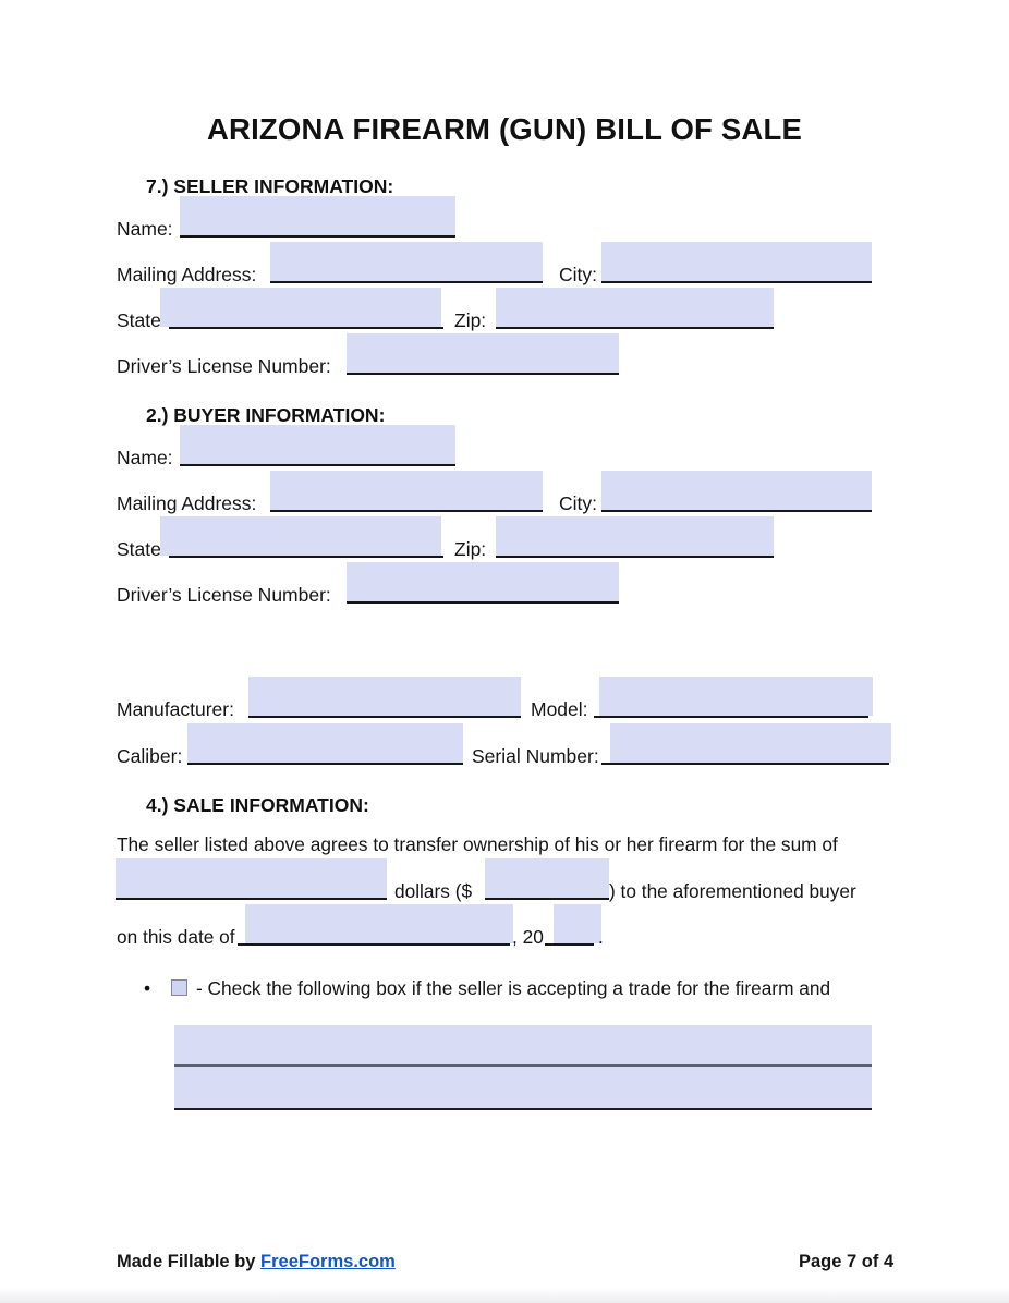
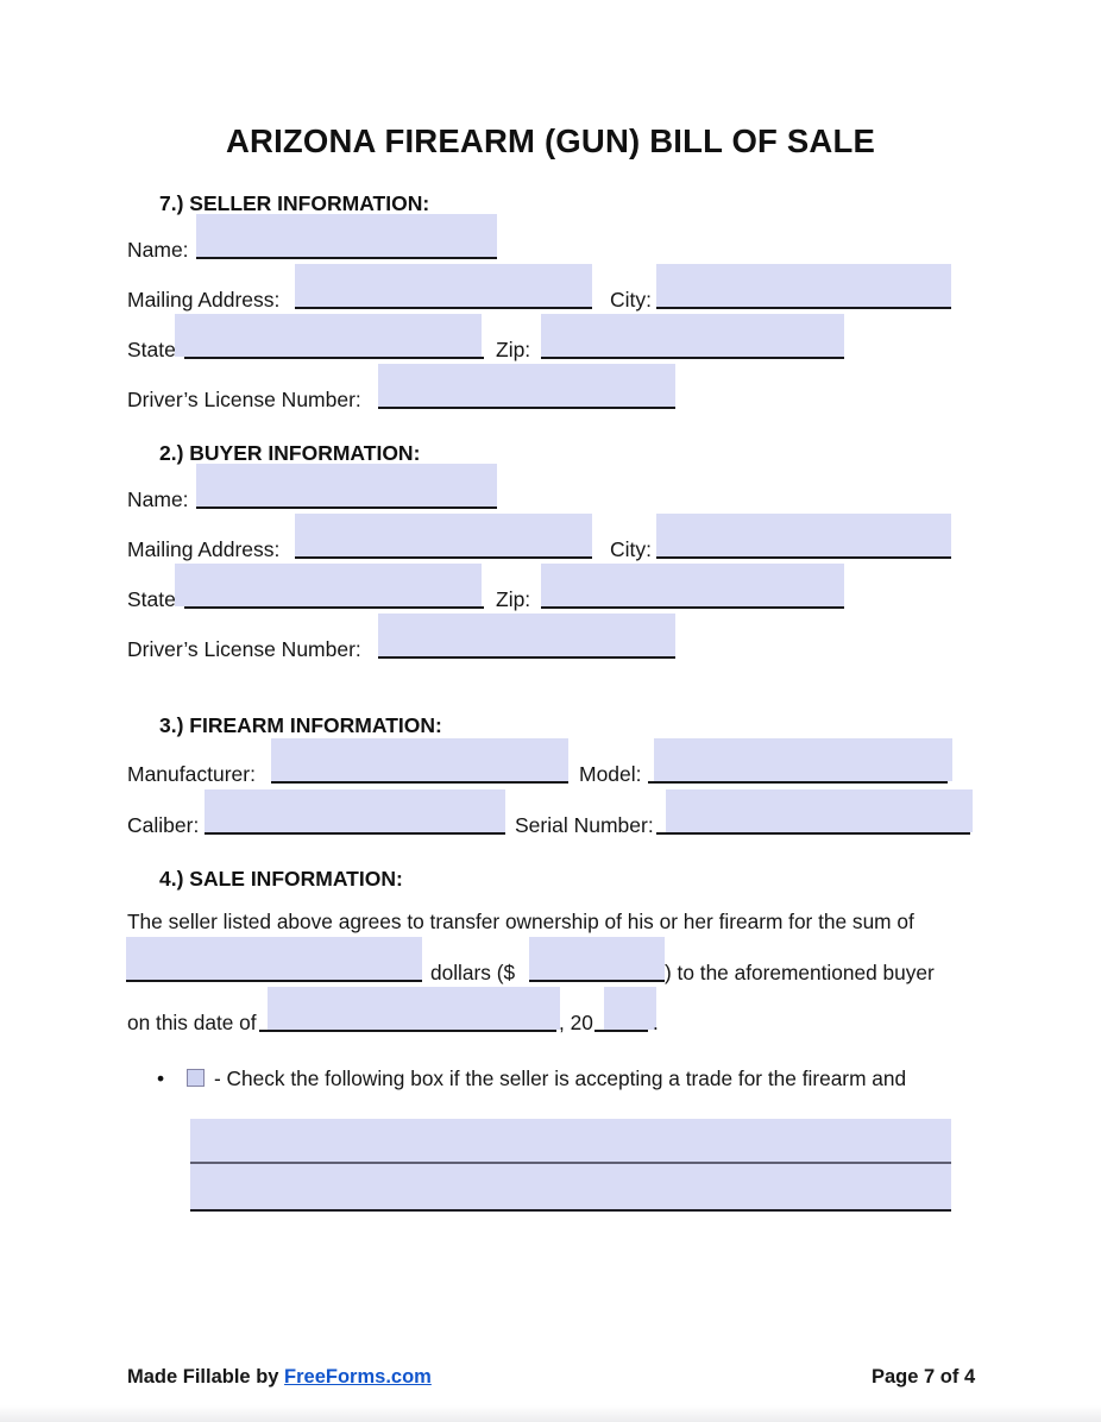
  ARIZONA FIREARM (GUN) BILL OF SALE
  7.) SELLER INFORMATION:
  Name:
  Mailing Address:
  City:
  State
  Zip:
  Driver’s License Number:
  2.) BUYER INFORMATION:
  Name:
  Mailing Address:
  City:
  State
  Zip:
  Driver’s License Number:
+ 3.) FIREARM INFORMATION:
  Manufacturer:
  Model:
  Caliber:
  Serial Number:
  4.) SALE INFORMATION:
  The seller listed above agrees to transfer ownership of his or her firearm for the sum of
  dollars ($
  ) to the aforementioned buyer
  on this date of
  , 20
  .
  •
  - Check the following box if the seller is accepting a trade for the firearm and
  Made Fillable by FreeForms.com
  Page 7 of 4
